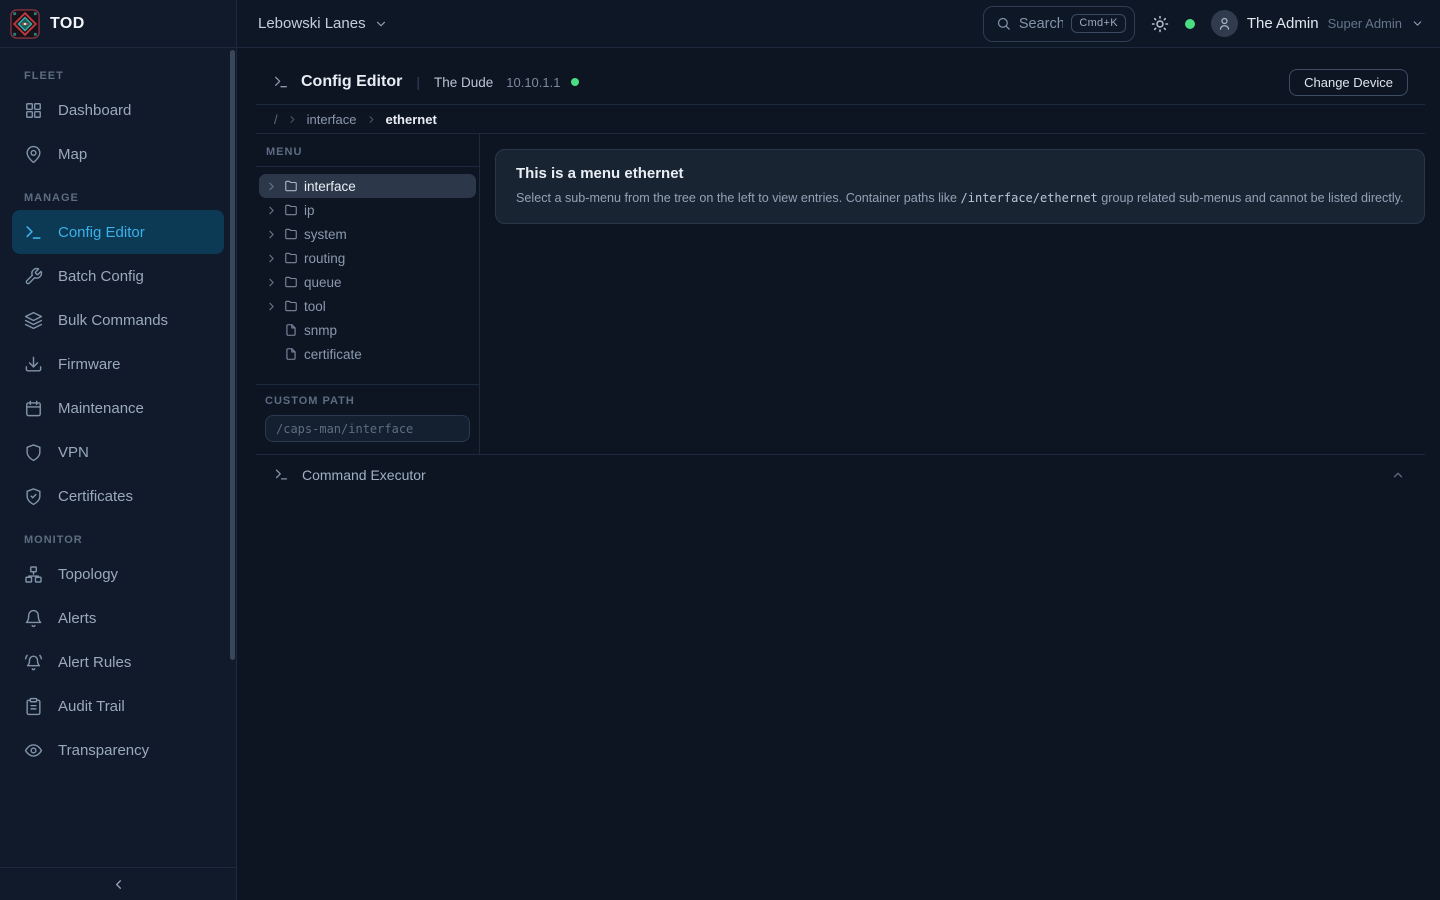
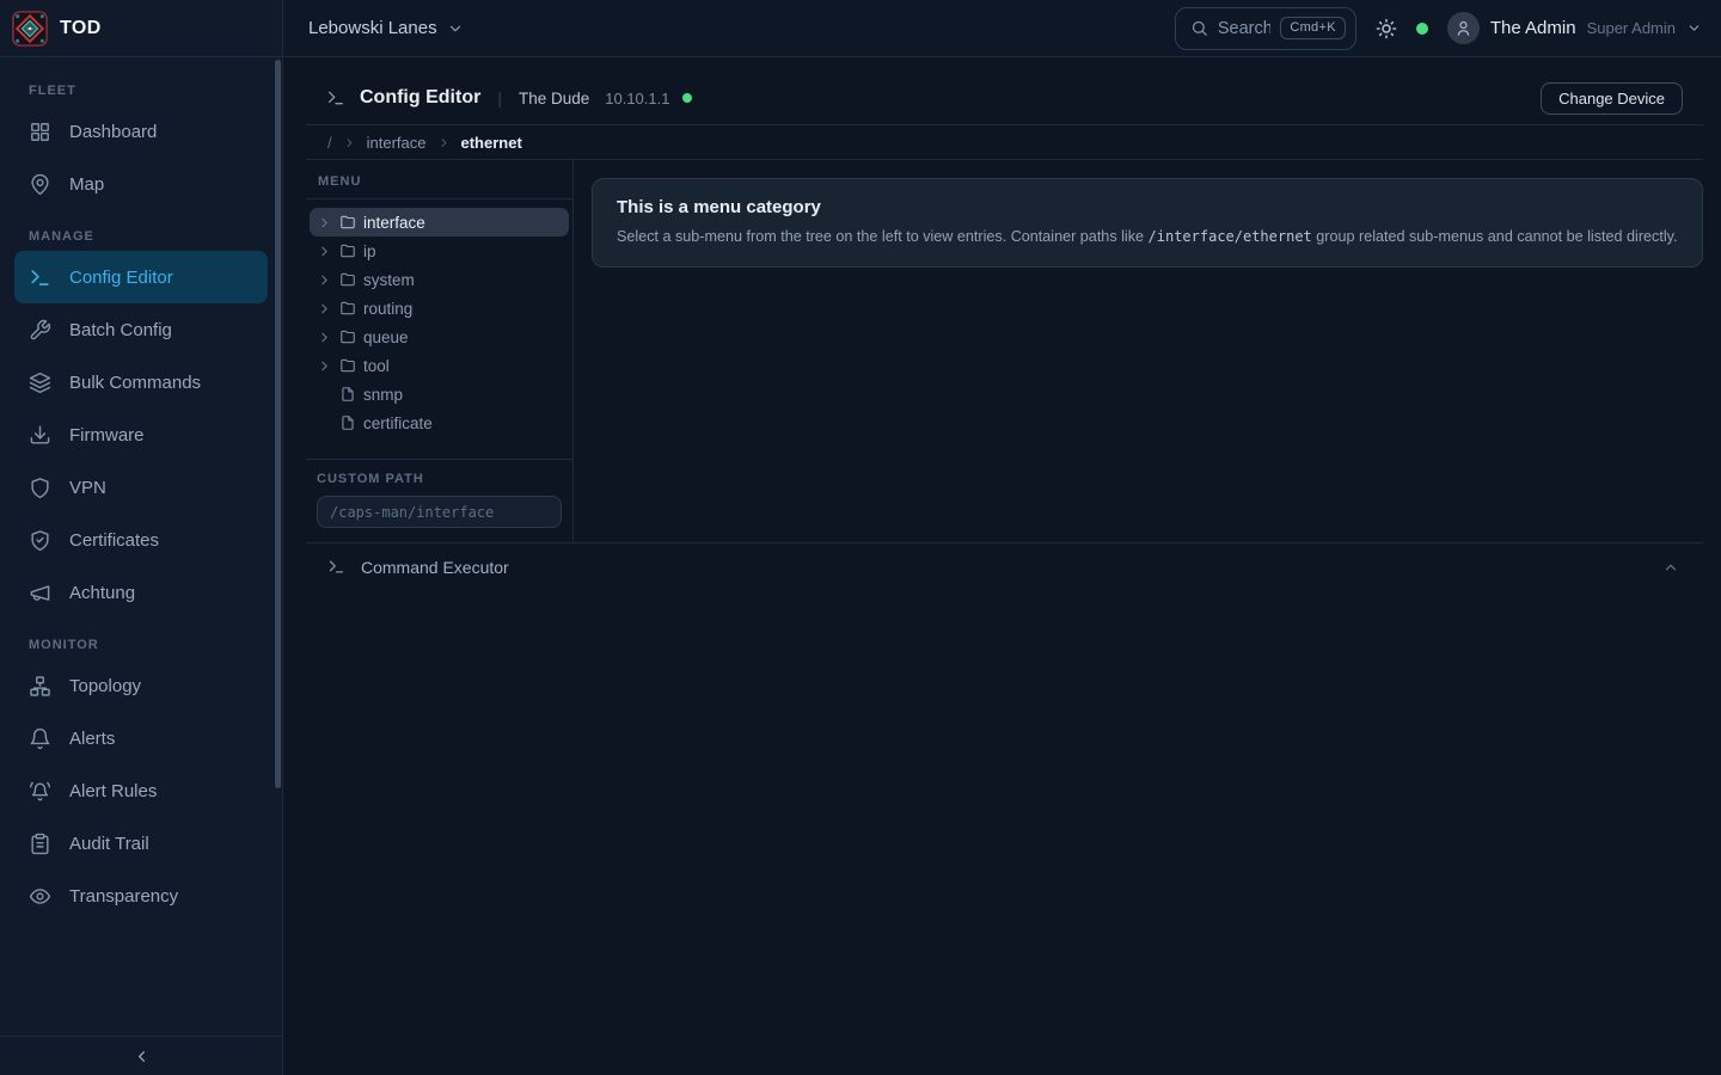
  TOD
  Lebowski Lanes
  Cmd+K
  The Admin
  Super Admin
  FLEET
  Dashboard
  Map
  MANAGE
  Config Editor
  Batch Config
  Bulk Commands
  Firmware
- Maintenance
  VPN
  Certificates
+ Achtung
  MONITOR
  Topology
  Alerts
  Alert Rules
  Audit Trail
  Transparency
  Config Editor
  |
  The Dude
  10.10.1.1
  Change Device
  /
  interface
  ethernet
  MENU
  interface
  ip
  system
  routing
  queue
  tool
  snmp
  certificate
  CUSTOM PATH
  /caps-man/interface
- This is a menu ethernet
+ This is a menu category
  Select a sub-menu from the tree on the left to view entries. Container paths like /interface/ethernet group related sub-menus and cannot be listed directly.
  Command Executor
